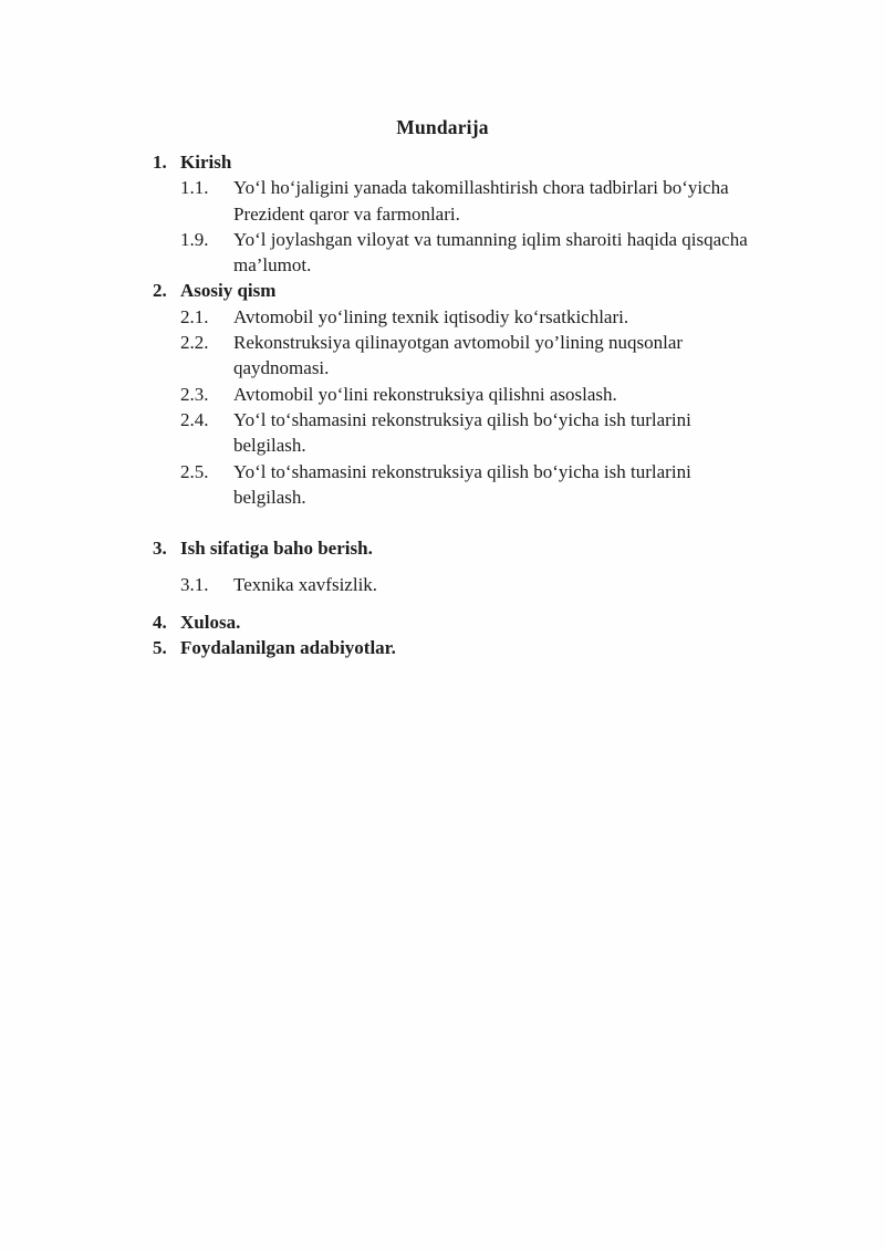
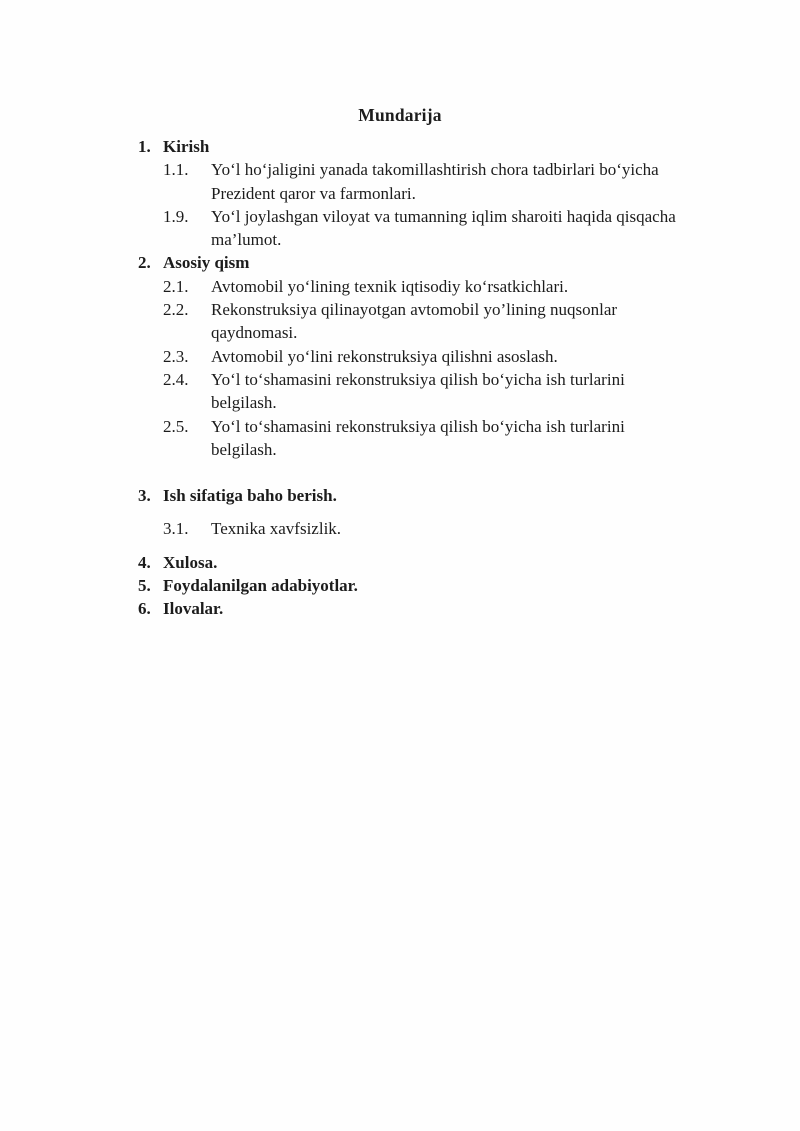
  Mundarija
  1.
  Kirish
  1.1.
  Yo‘l ho‘jaligini yanada takomillashtirish chora tadbirlari bo‘yicha
  Prezident qaror va farmonlari.
  1.9.
  Yo‘l joylashgan viloyat va tumanning iqlim sharoiti haqida qisqacha
  ma’lumot.
  2.
  Asosiy qism
  2.1.
  Avtomobil yo‘lining texnik iqtisodiy ko‘rsatkichlari.
  2.2.
  Rekonstruksiya qilinayotgan avtomobil yo’lining nuqsonlar
  qaydnomasi.
  2.3.
  Avtomobil yo‘lini rekonstruksiya qilishni asoslash.
  2.4.
  Yo‘l to‘shamasini rekonstruksiya qilish bo‘yicha ish turlarini
  belgilash.
  2.5.
  Yo‘l to‘shamasini rekonstruksiya qilish bo‘yicha ish turlarini
  belgilash.
  3.
  Ish sifatiga baho berish.
  3.1.
  Texnika xavfsizlik.
  4.
  Xulosa.
  5.
  Foydalanilgan adabiyotlar.
+ 6.
+ Ilovalar.
